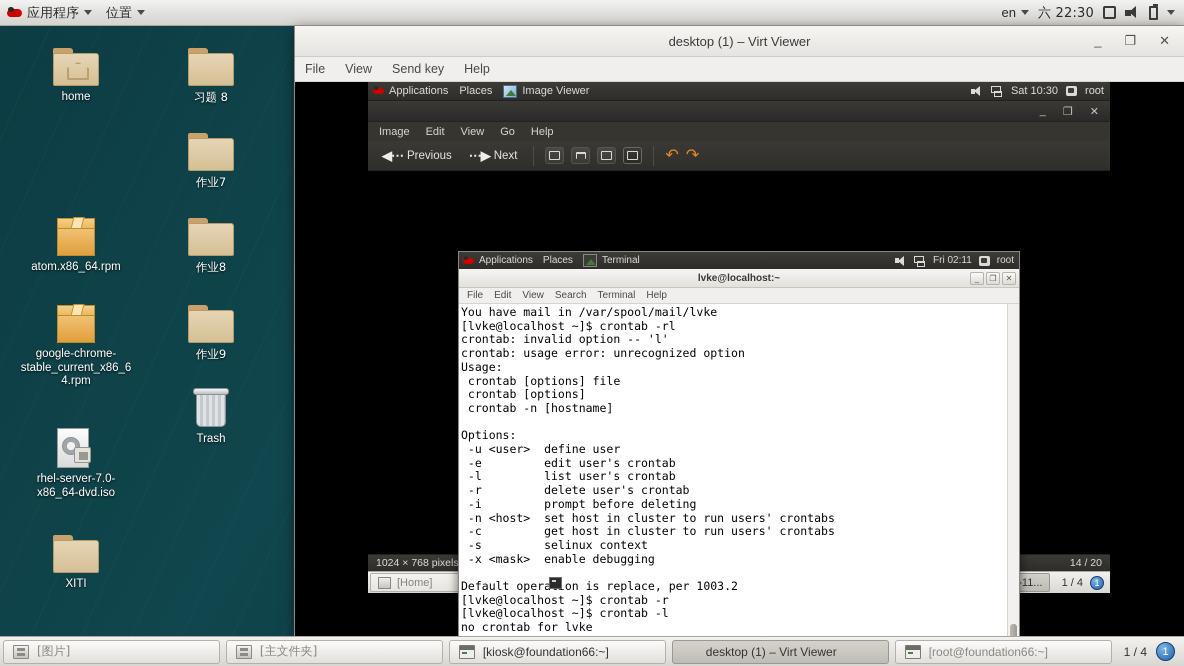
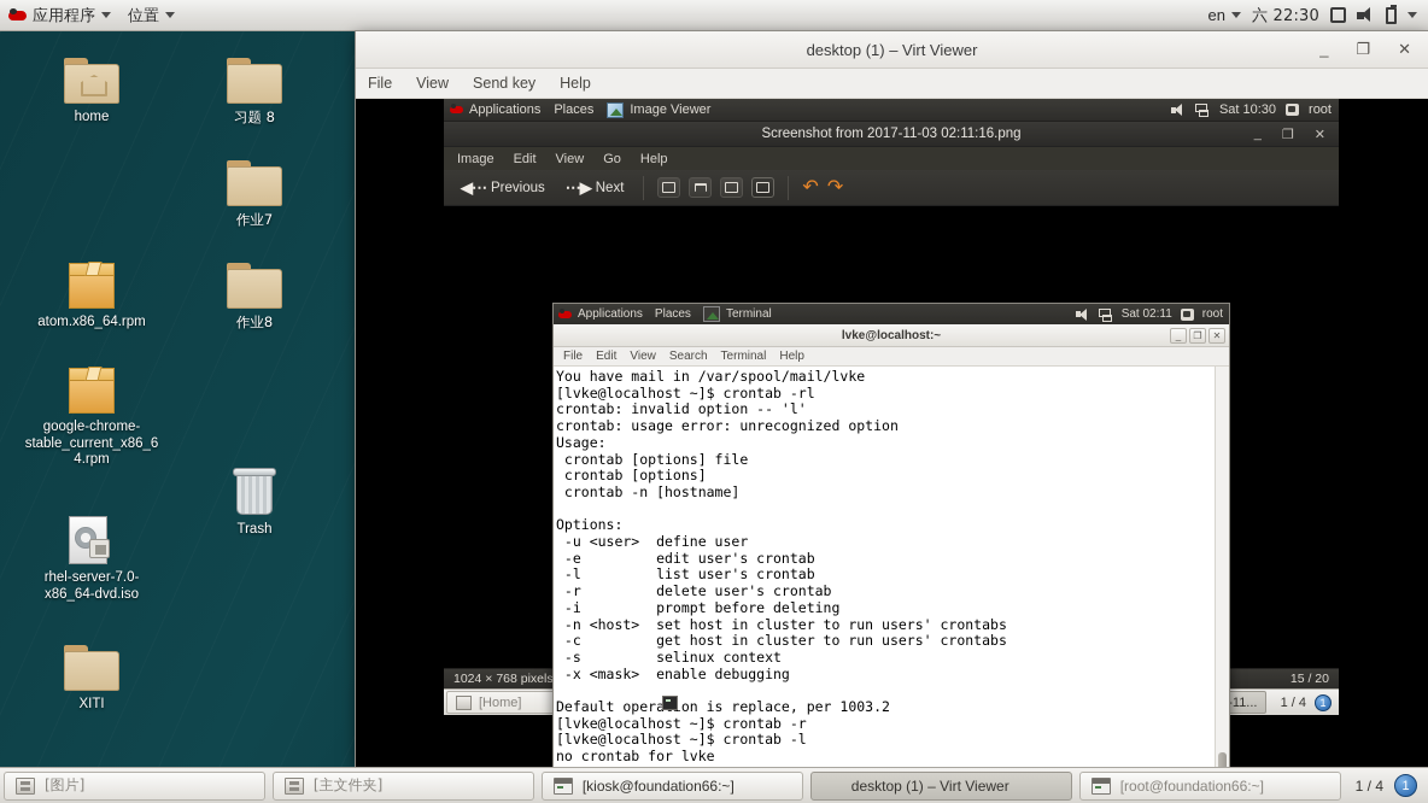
  应用程序
  位置
  en
  六 22:30
  home
  习题 8
  作业7
  atom.x86_64.rpm
  作业8
  google-chrome-stable_current_x86_64.rpm
- 作业9
  rhel-server-7.0-x86_64-dvd.iso
  Trash
  XITI
  desktop (1) – Virt Viewer
  _
  ❐
  ✕
  File
  View
  Send key
  Help
  Applications
  Places
  Image Viewer
  Sat 10:30
  root
+ Screenshot from 2017-11-03 02:11:16.png
  _
  ❐
  ✕
  Image
  Edit
  View
  Go
  Help
  ◀⋯
  Previous
  ⋯▶
  Next
  ↶
  ↷
  Applications
  Places
  Terminal
- Fri 02:11
+ Sat 02:11
  root
  lvke@localhost:~
  _
  ❐
  ✕
  File
  Edit
  View
  Search
  Terminal
  Help
  You have mail in /var/spool/mail/lvke
  [lvke@localhost ~]$ crontab -rl
  crontab: invalid option -- 'l'
  crontab: usage error: unrecognized option
  Usage:
  crontab [options] file
  crontab [options]
  crontab -n [hostname]
  Options:
  -u <user> define user
  -e edit user's crontab
  -l list user's crontab
  -r delete user's crontab
  -i prompt before deleting
  -n <host> set host in cluster to run users' crontabs
  -c get host in cluster to run users' crontabs
  -s selinux context
  -x <mask> enable debugging
  Default operaon is replace, per 1003.2
  [lvke@localhost ~]$ crontab -r
  [lvke@localhost ~]$ crontab -l
  no crontab for lvke
  1024 × 768 pixels
- 14 / 20
+ 15 / 20
  [Home]
  1 / 4
  1
  [图片]
  [主文件夹]
  [kiosk@foundation66:~]
  desktop (1) – Virt Viewer
  [root@foundation66:~]
  1 / 4
  1
